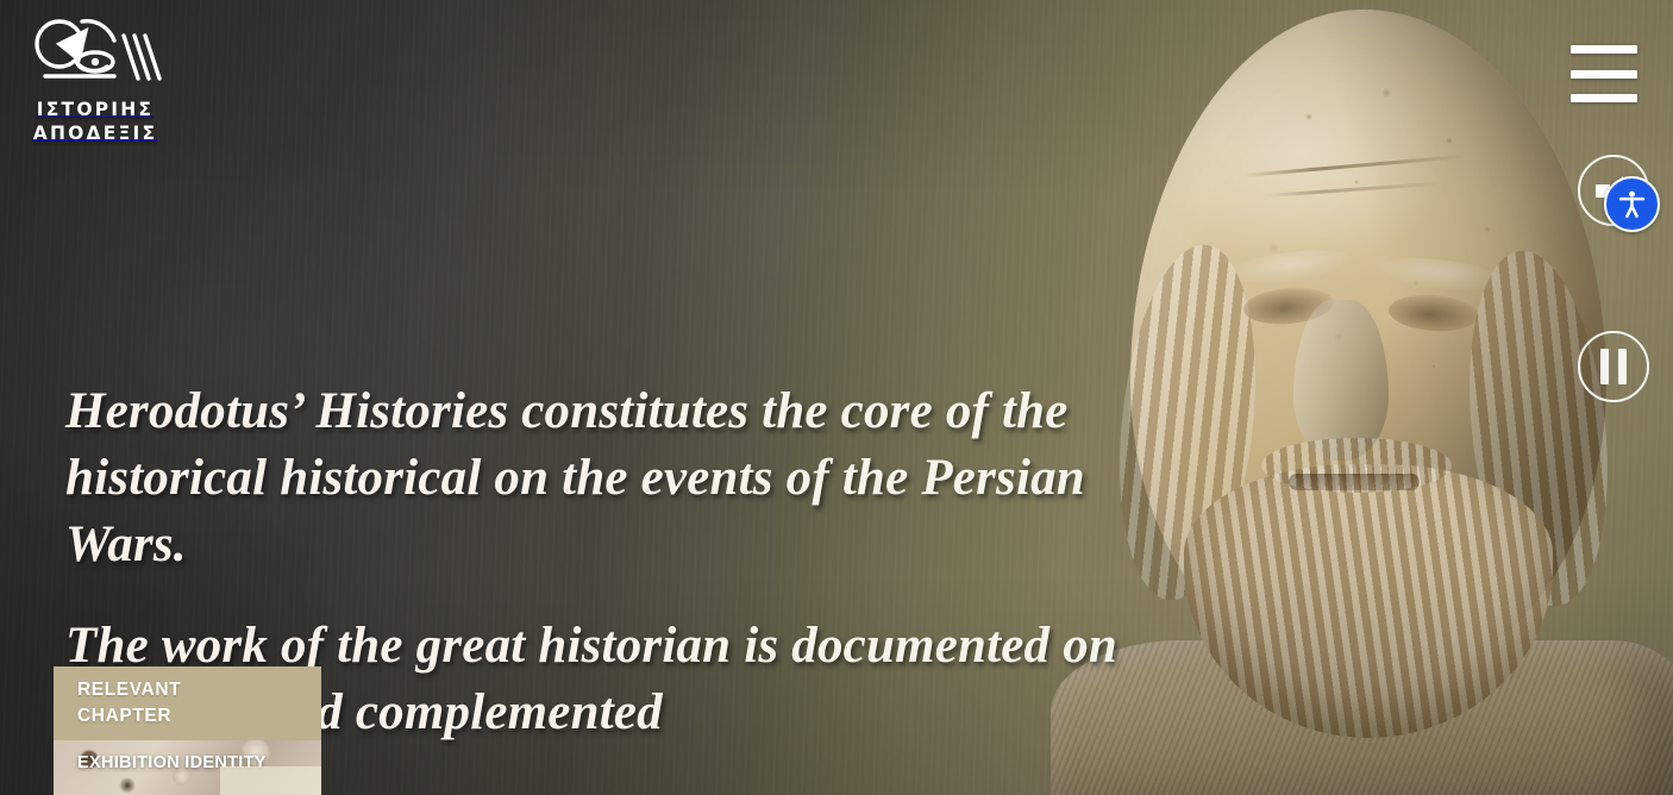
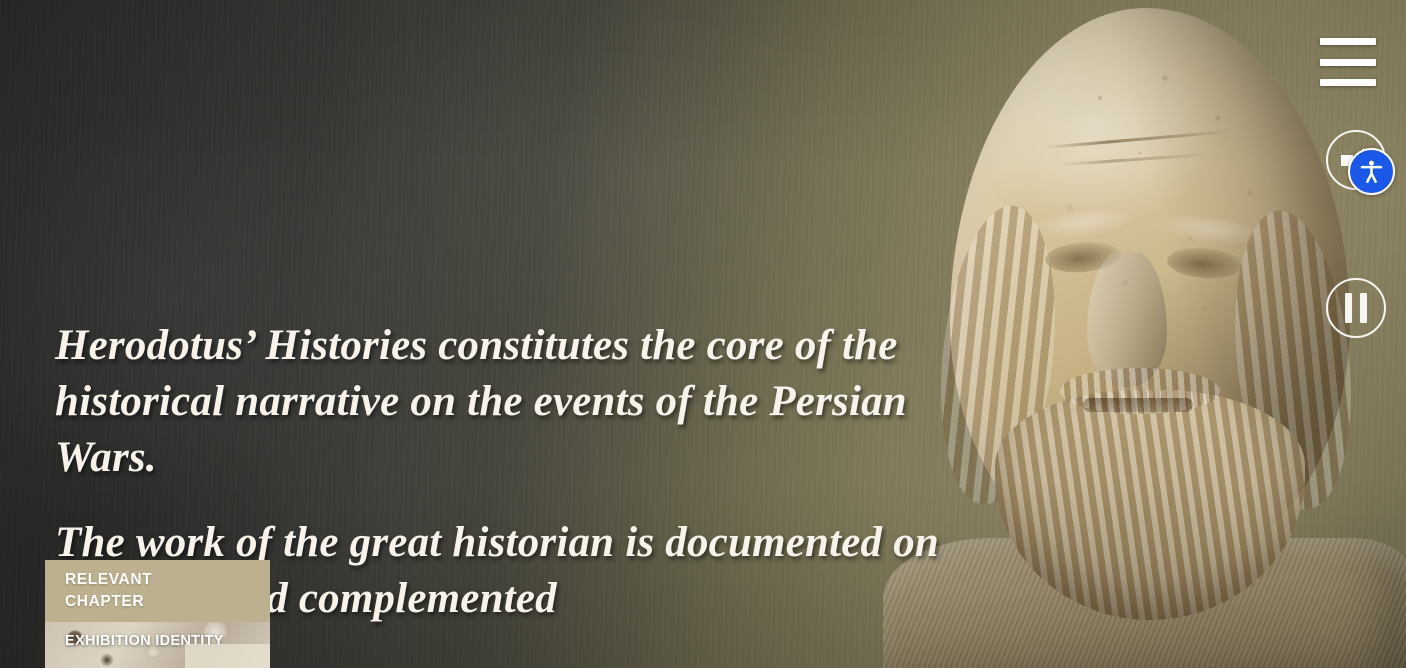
- ΙΣΤΟΡΙΗΣ
- ΑΠΟΔΕΞΙΣ
- Herodotus’ Histories constitutes the core of the historical historical on the events of the Persian Wars.
+ Herodotus’ Histories constitutes the core of the historical narrative on the events of the Persian Wars.
  The work of the great historian is documented on d complemented
  RELEVANT
  CHAPTER
  EXHIBITION IDENTITY
